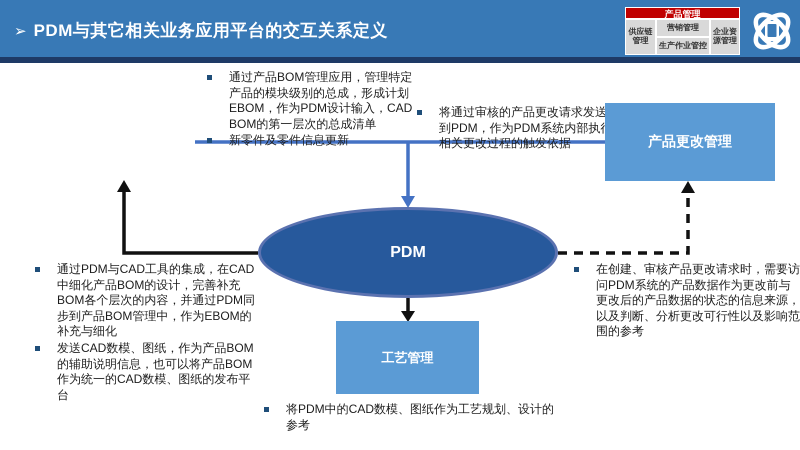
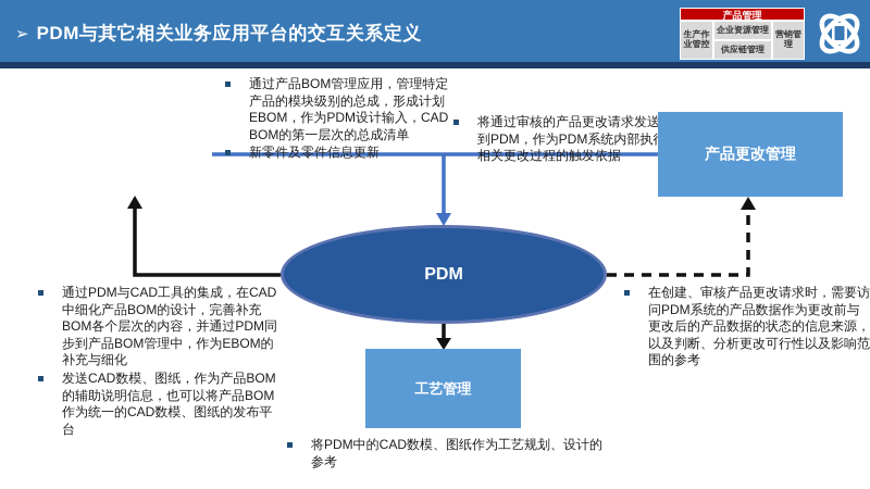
  ➢
  PDM与其它相关业务应用平台的交互关系定义
  产品管理
- 供应链管理
+ 生产作业管控
- 营销管理
+ 企业资源管理
- 生产作业管控
+ 供应链管理
- 企业资源管理
+ 营销管理
  通过产品BOM管理应用，管理特定产品的模块级别的总成，形成计划EBOM，作为PDM设计输入，CAD BOM的第一层次的总成清单
  新零件及零件信息更新
  将通过审核的产品更改请求发送到PDM，作为PDM系统内部执相关更改过程的触发依据
  通过PDM与CAD工具的集成，在CAD中细化产品BOM的设计，完善补充BOM各个层次的内容，并通过PDM同步到产品BOM管理中，作为EBOM的补充与细化
  发送CAD数模、图纸，作为产品BOM的辅助说明信息，也可以将产品BOM作为统一的CAD数模、图纸的发布平台
  在创建、审核产品更改请求时，需要访问PDM系统的产品数据作为更改前与更改后的产品数据的状态的信息来源，以及判断、分析更改可行性以及影响范围的参考
  将PDM中的CAD数模、图纸作为工艺规划、设计的参考
  产品更改管理
  PDM
  工艺管理
